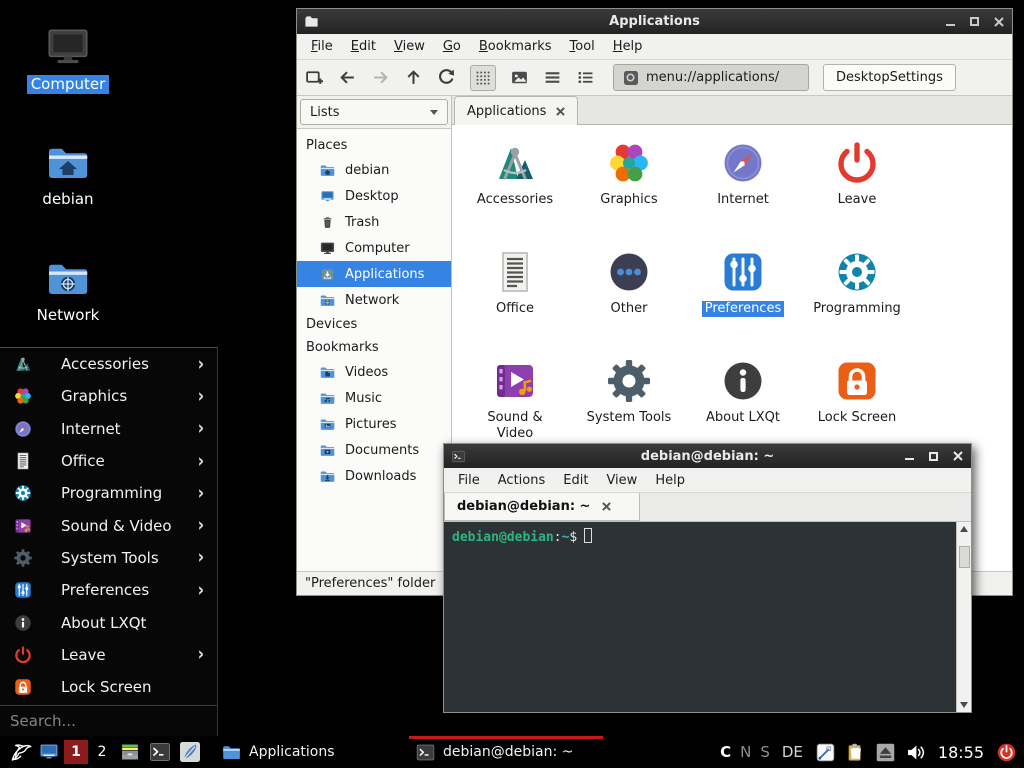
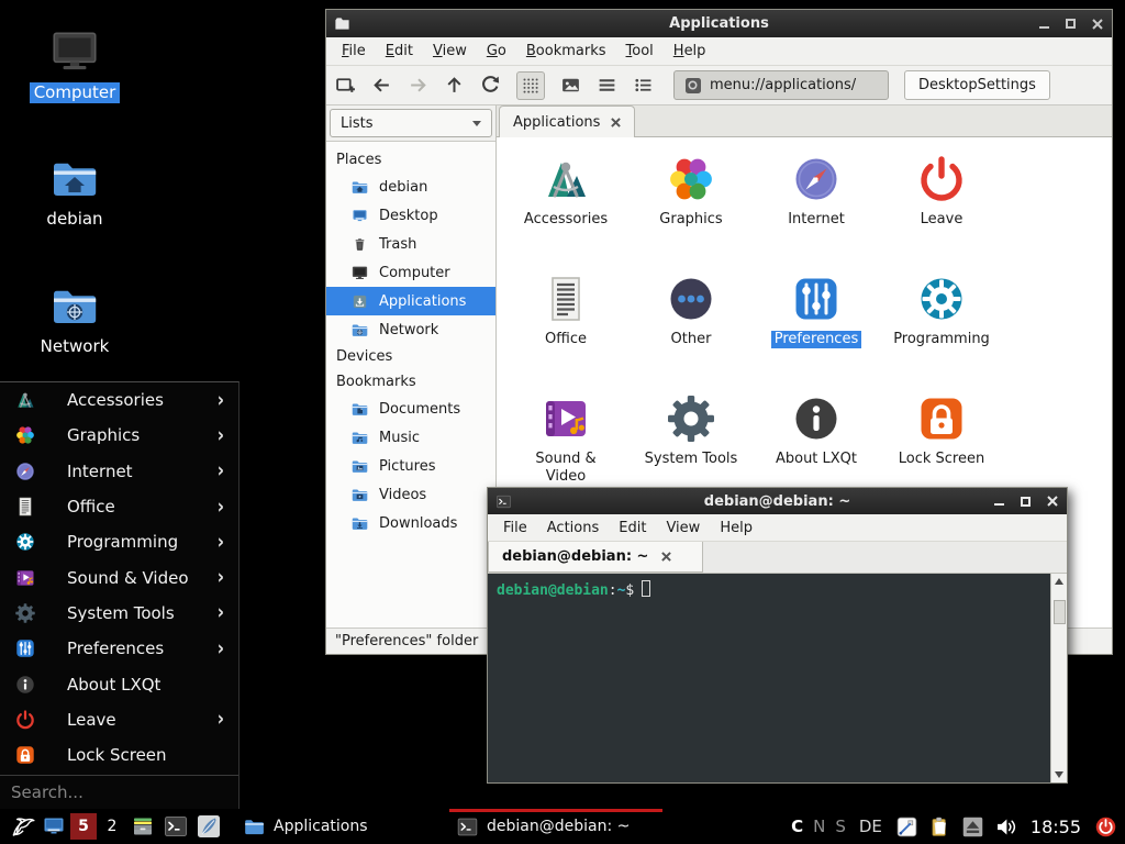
  Computer
  debian
  Network
  Accessories
  Graphics
  Internet
  Office
  Programming
  Sound & Video
  System Tools
  Preferences
  About LXQt
  Leave
  Lock Screen
  Search...
  Applications
  File
  Edit
  View
  Go
  Bookmarks
  Tool
  Help
  menu://applications/
  DesktopSettings
  Lists
  Places
  debian
  Desktop
  Trash
  Computer
  Applications
  Network
  Devices
  Bookmarks
- Videos
+ Documents
  Music
  Pictures
- Documents
+ Videos
  Downloads
  Applications
  Accessories
  Graphics
  Internet
  Leave
  Office
  Other
  Preferences
  Programming
  Sound & Video
  System Tools
  About LXQt
  Lock Screen
  "Preferences" folder
  debian@debian: ~
  File
  Actions
  Edit
  View
  Help
  debian@debian: ~
  debian@debian:~$
- 1
+ 5
  2
  Applications
  debian@debian: ~
  C
  N
  S
  DE
  18:55
